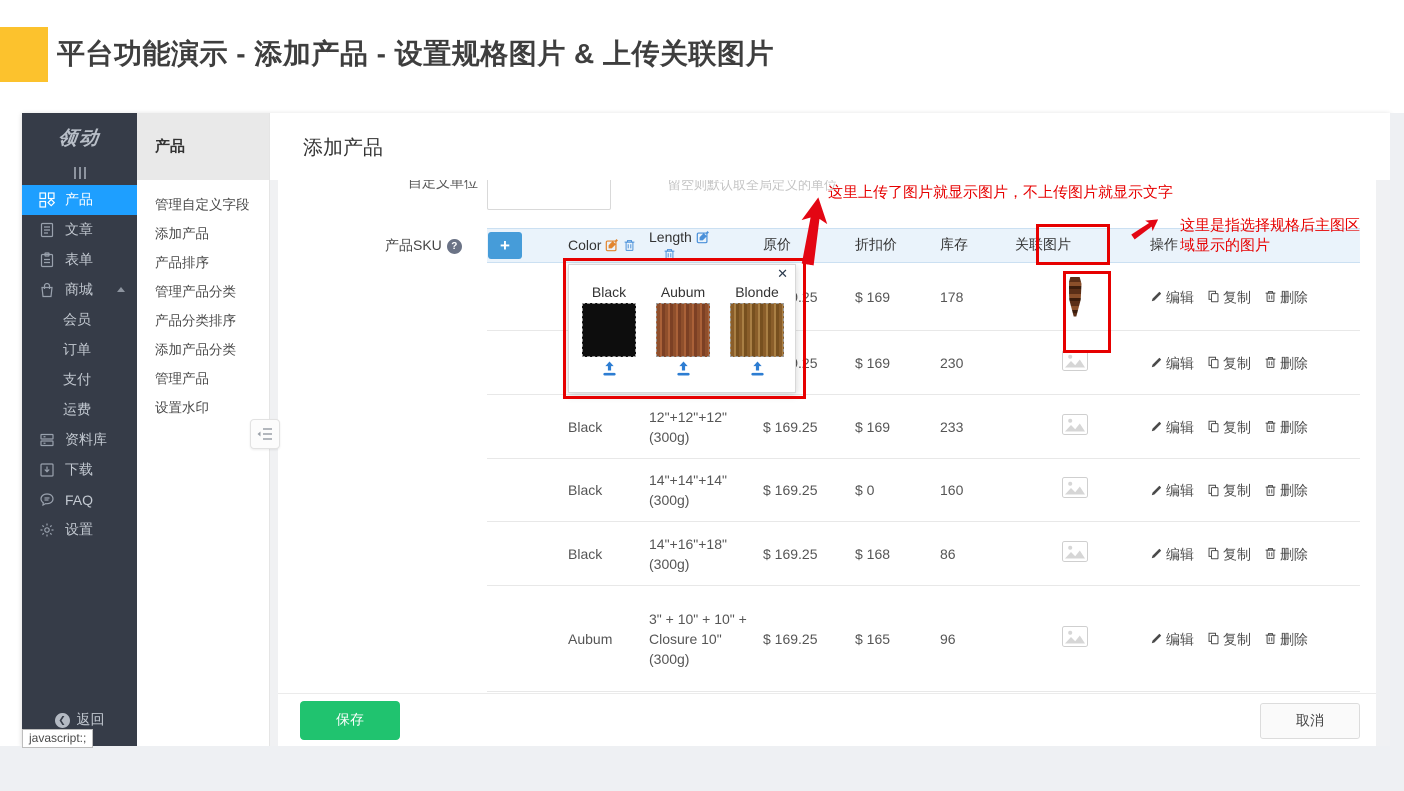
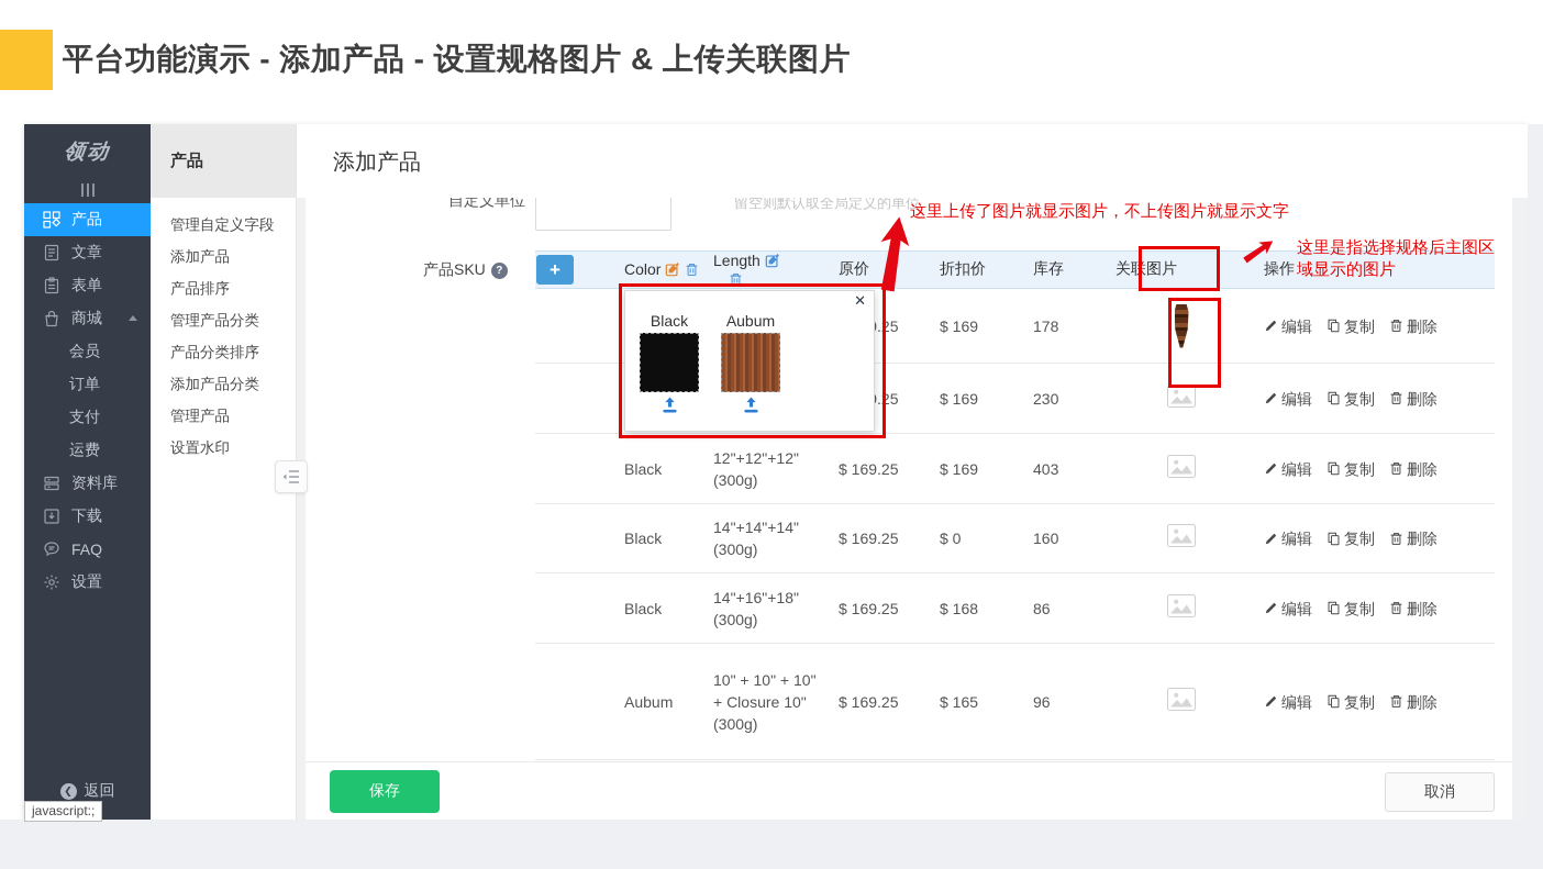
  平台功能演示 - 添加产品 - 设置规格图片 & 上传关联图片
  产品
  文章
  表单
  商城
  会员
  订单
  支付
  运费
  资料库
  下载
  FAQ
  设置
  ❮
  返回
  产品
  管理自定义字段
  添加产品
  产品排序
  管理产品分类
  产品分类排序
  添加产品分类
  管理产品
  设置水印
  添加产品
  自定义单位
  留空则默认取全局定义的单位
  产品SKU
  ?
  +	Color	Length	原价	折扣价	库存	关联图片	操作
  			.25	$ 169	178		编辑 复制 删除
  			.25	$ 169	230		编辑 复制 删除
- 	Black	12"+12"+12" (300g)	$ 169.25	$ 169	233		编辑 复制 删除
+ 	Black	12"+12"+12" (300g)	$ 169.25	$ 169	403		编辑 复制 删除
  	Black	14"+14"+14" (300g)	$ 169.25	$ 0	160		编辑 复制 删除
  	Black	14"+16"+18" (300g)	$ 169.25	$ 168	86		编辑 复制 删除
- 	Aubum	3" + 10" + 10" + Closure 10"(300g)	$ 169.25	$ 165	96		编辑 复制 删除
+ 	Aubum	10" + 10" + 10" + Closure 10"(300g)	$ 169.25	$ 165	96		编辑 复制 删除
  保存
  取消
  ✕
  Black
  Aubum
- Blonde
  这里上传了图片就显示图片，不上传图片就显示文字
  这里是指选择规格后主图区
  域显示的图片
  javascript:;
